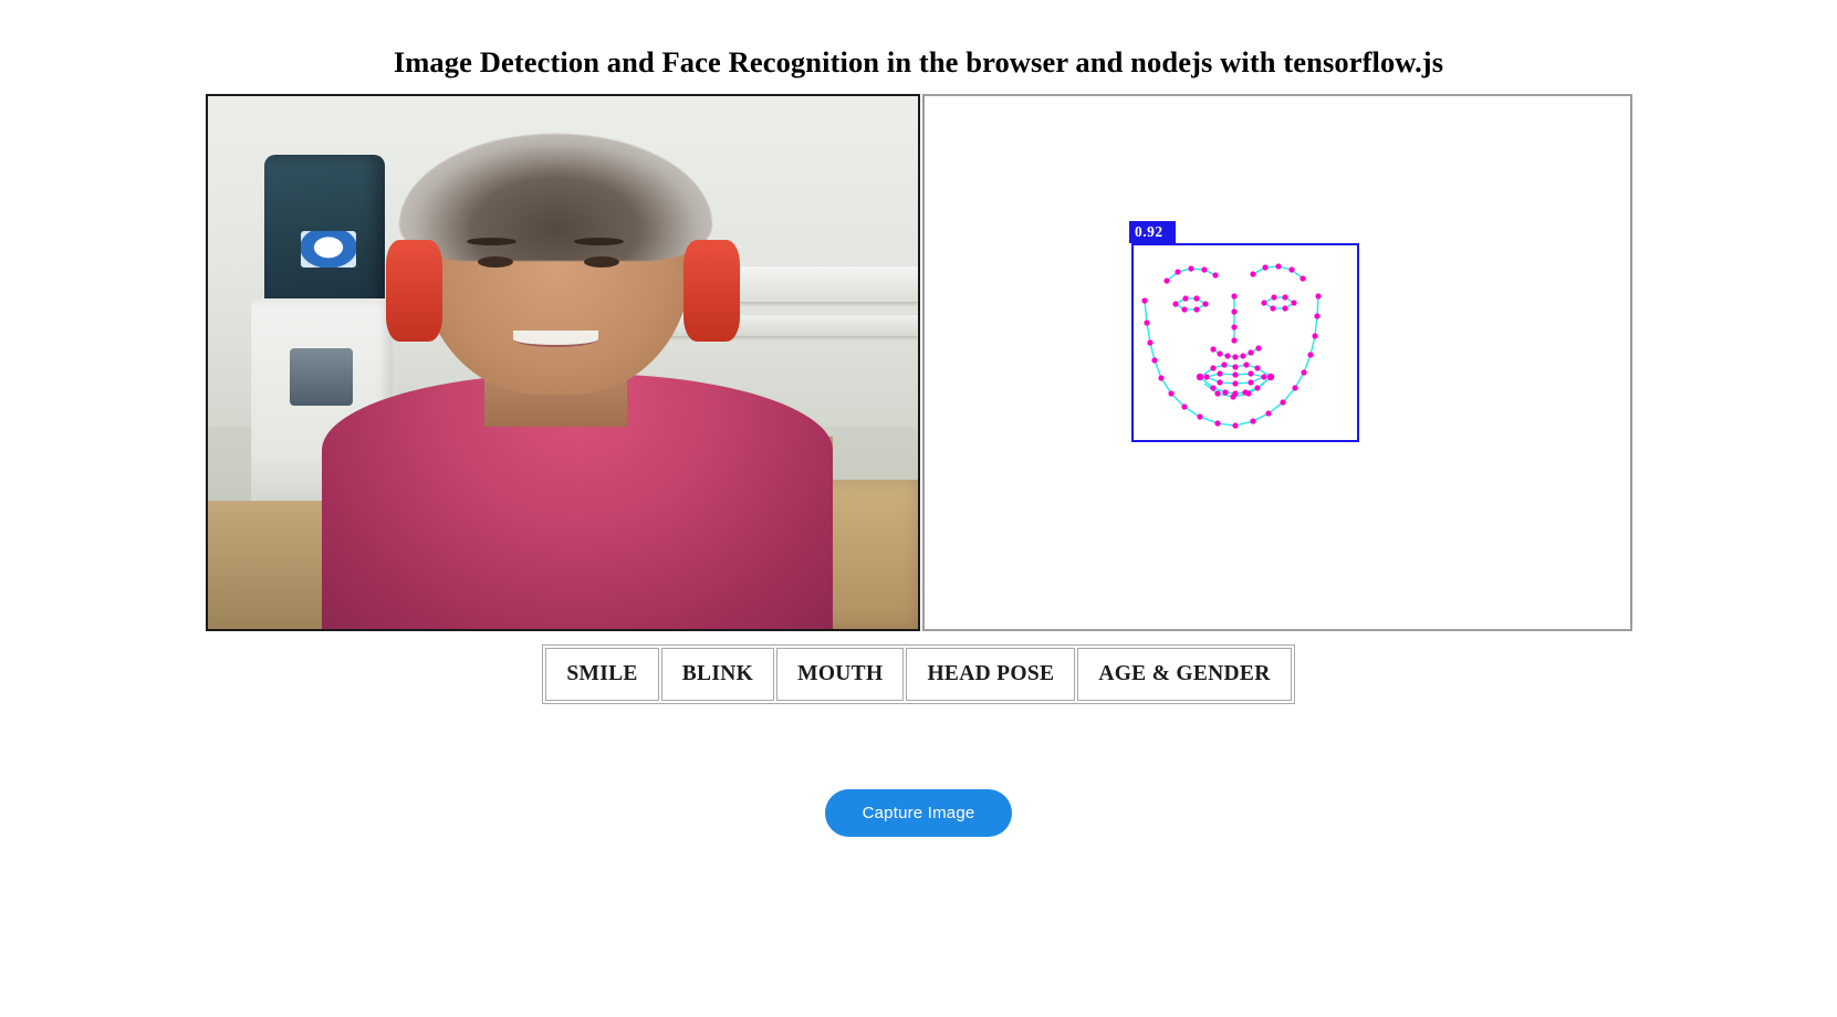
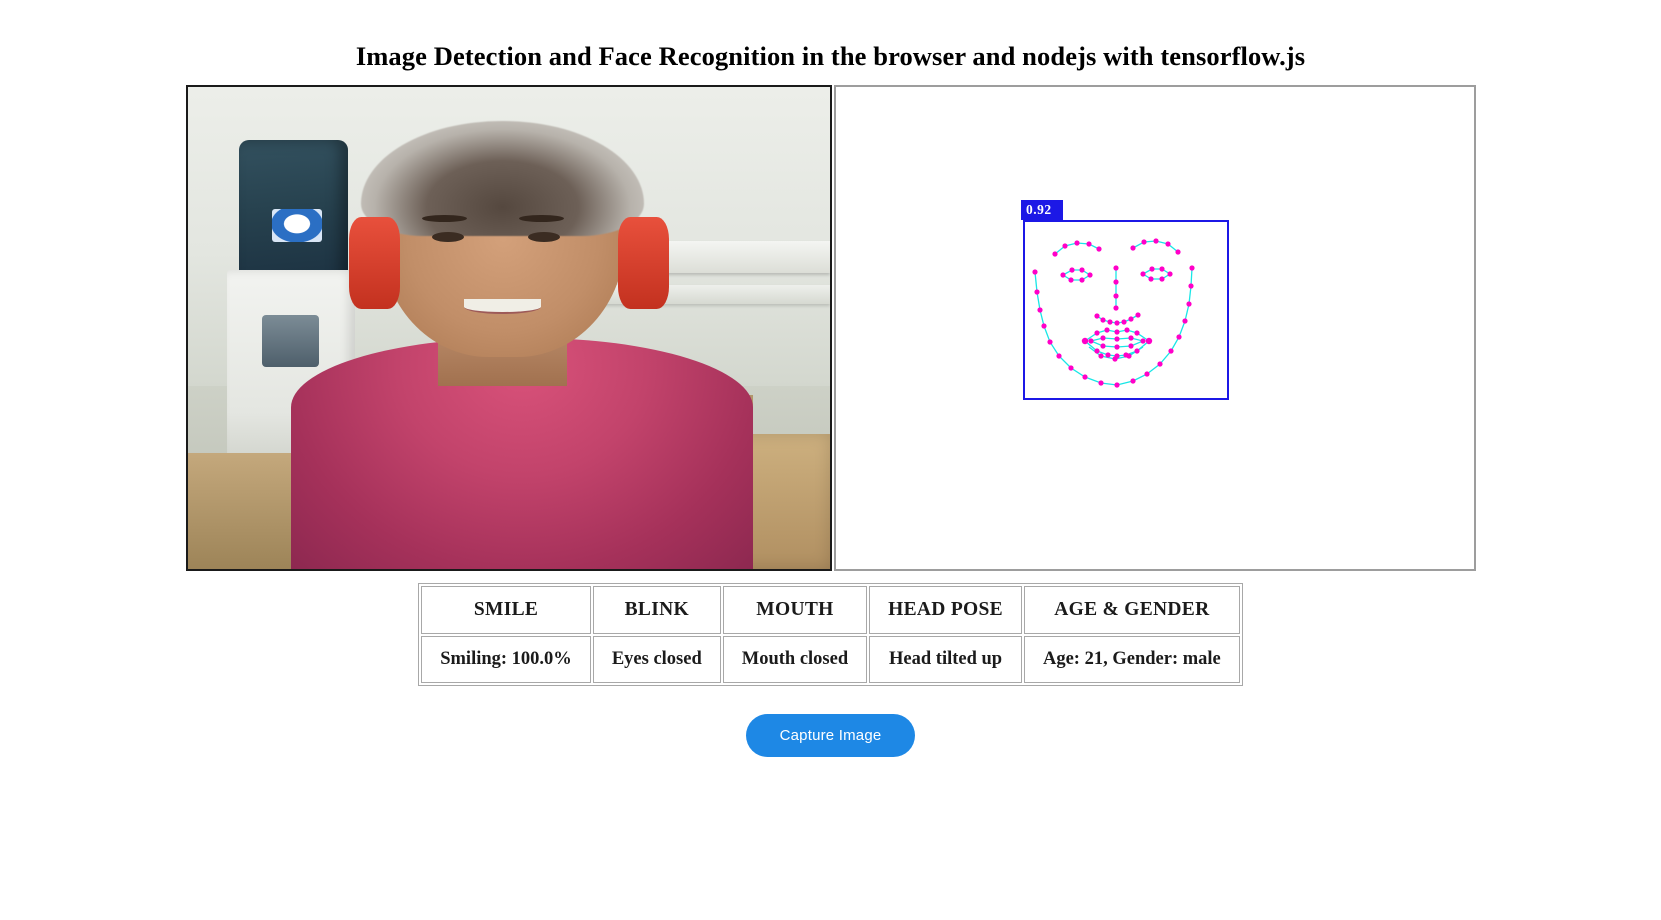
  Image Detection and Face Recognition in the browser and nodejs with tensorflow.js
  0.92
  SMILE	BLINK	MOUTH	HEAD POSE	AGE & GENDER
+ Smiling: 100.0%	Eyes closed	Mouth closed	Head tilted up	Age: 21, Gender: male
  Capture Image
